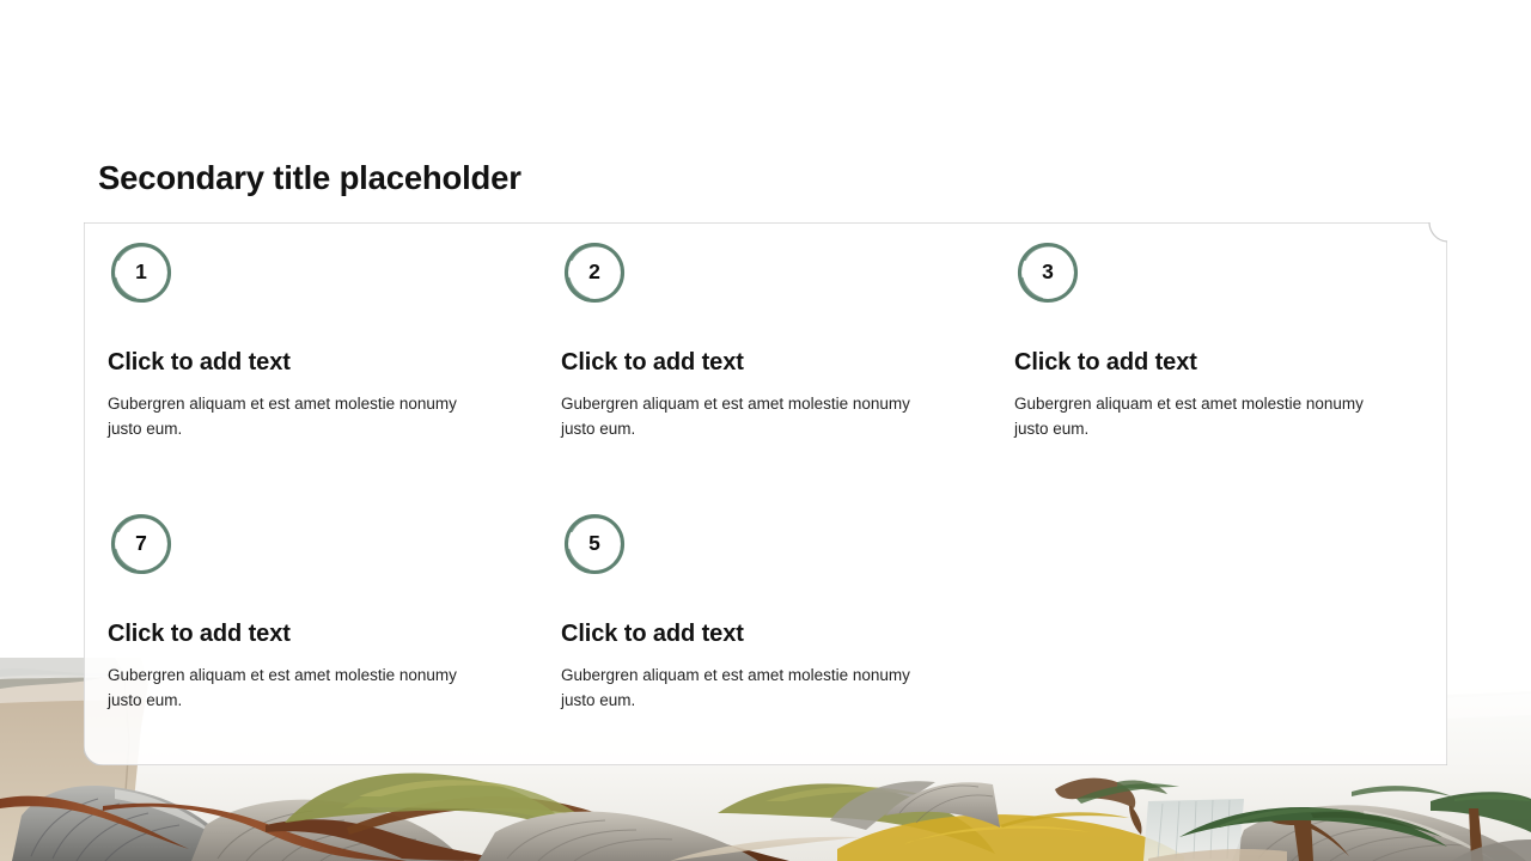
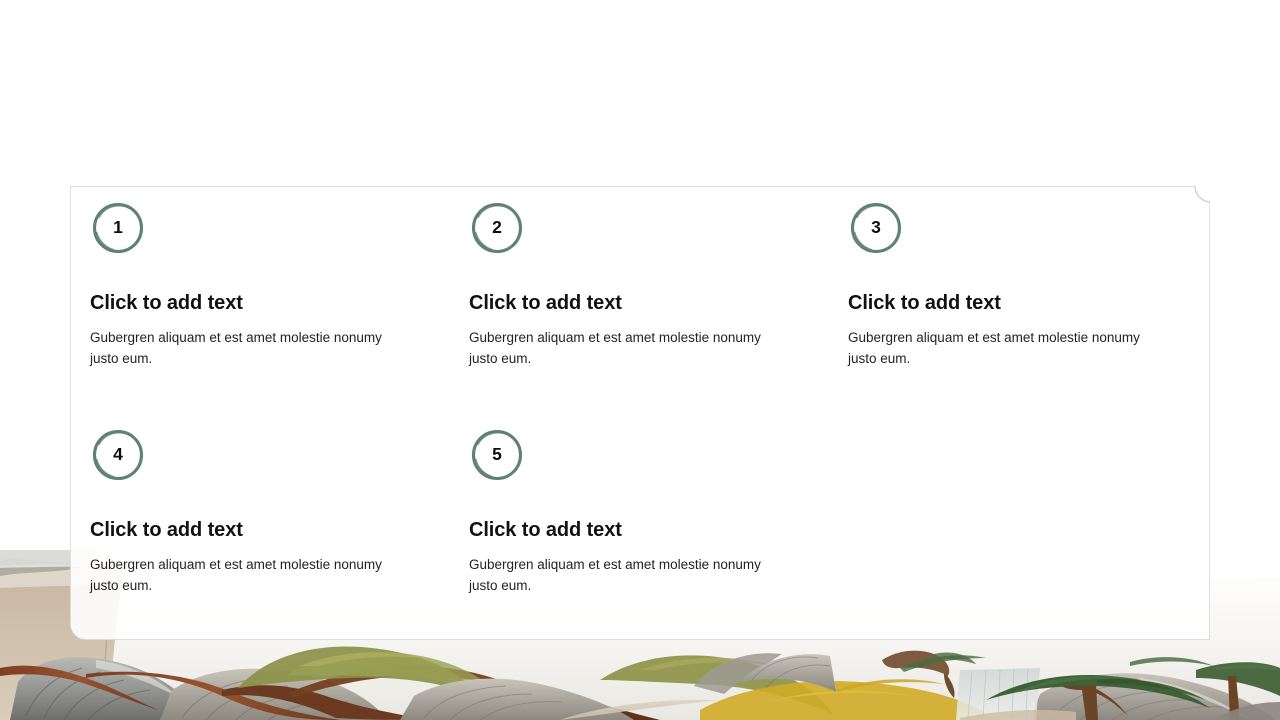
- Secondary title placeholder
  1
  Click to add text
  Gubergren aliquam et est amet molestie nonumy justo eum.
  2
  Click to add text
  Gubergren aliquam et est amet molestie nonumy justo eum.
  3
  Click to add text
  Gubergren aliquam et est amet molestie nonumy justo eum.
- 7
+ 4
  Click to add text
  Gubergren aliquam et est amet molestie nonumy justo eum.
  5
  Click to add text
  Gubergren aliquam et est amet molestie nonumy justo eum.
